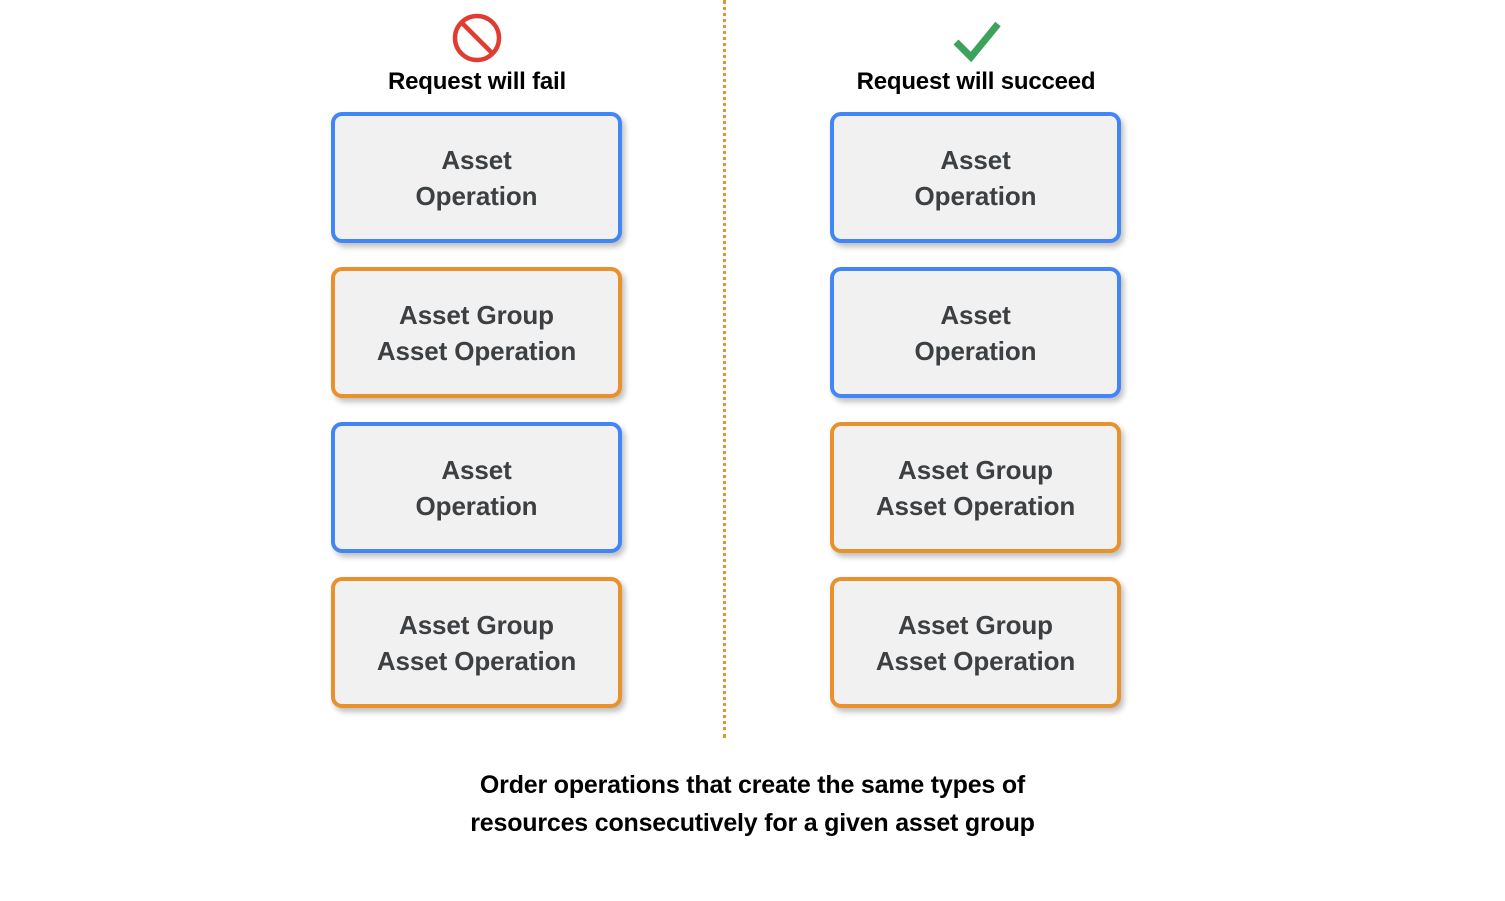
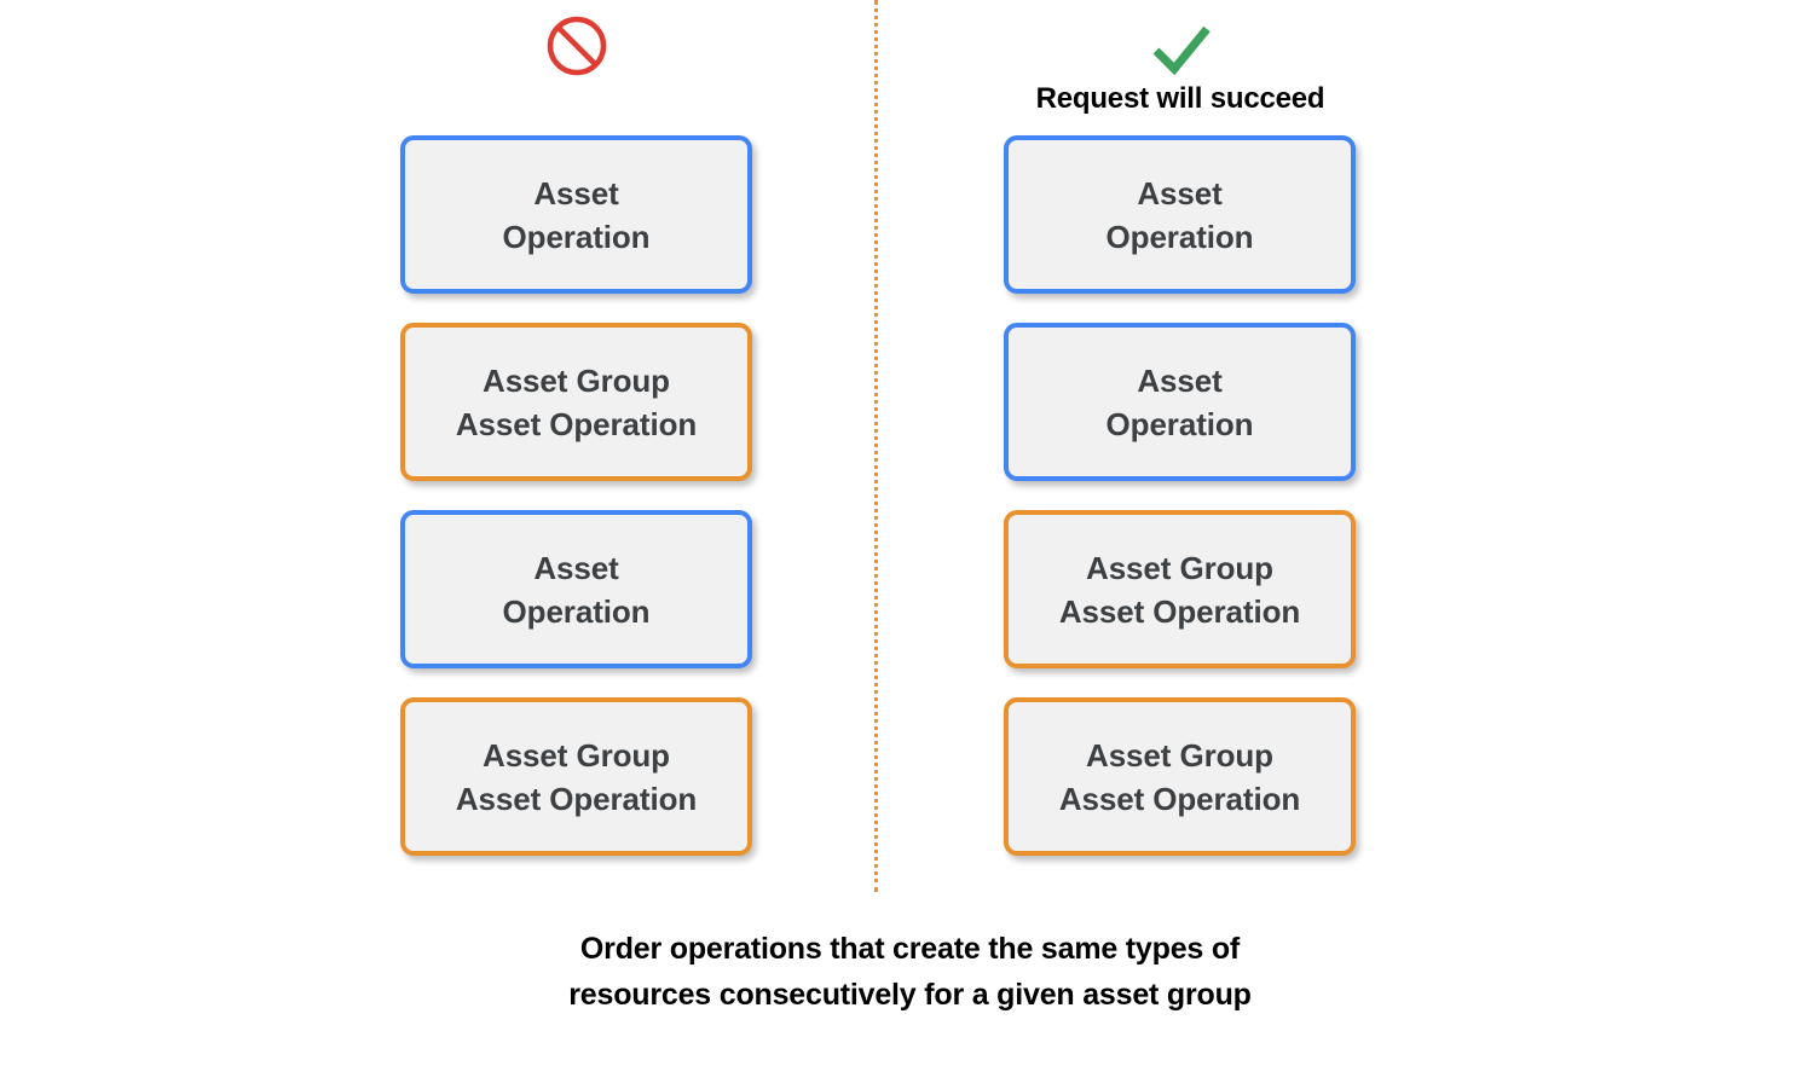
- Request will fail
  Asset
  Operation
  Asset Group
  Asset Operation
  Asset
  Operation
  Asset Group
  Asset Operation
  Request will succeed
  Asset
  Operation
  Asset
  Operation
  Asset Group
  Asset Operation
  Asset Group
  Asset Operation
  Order operations that create the same types of
  resources consecutively for a given asset group
